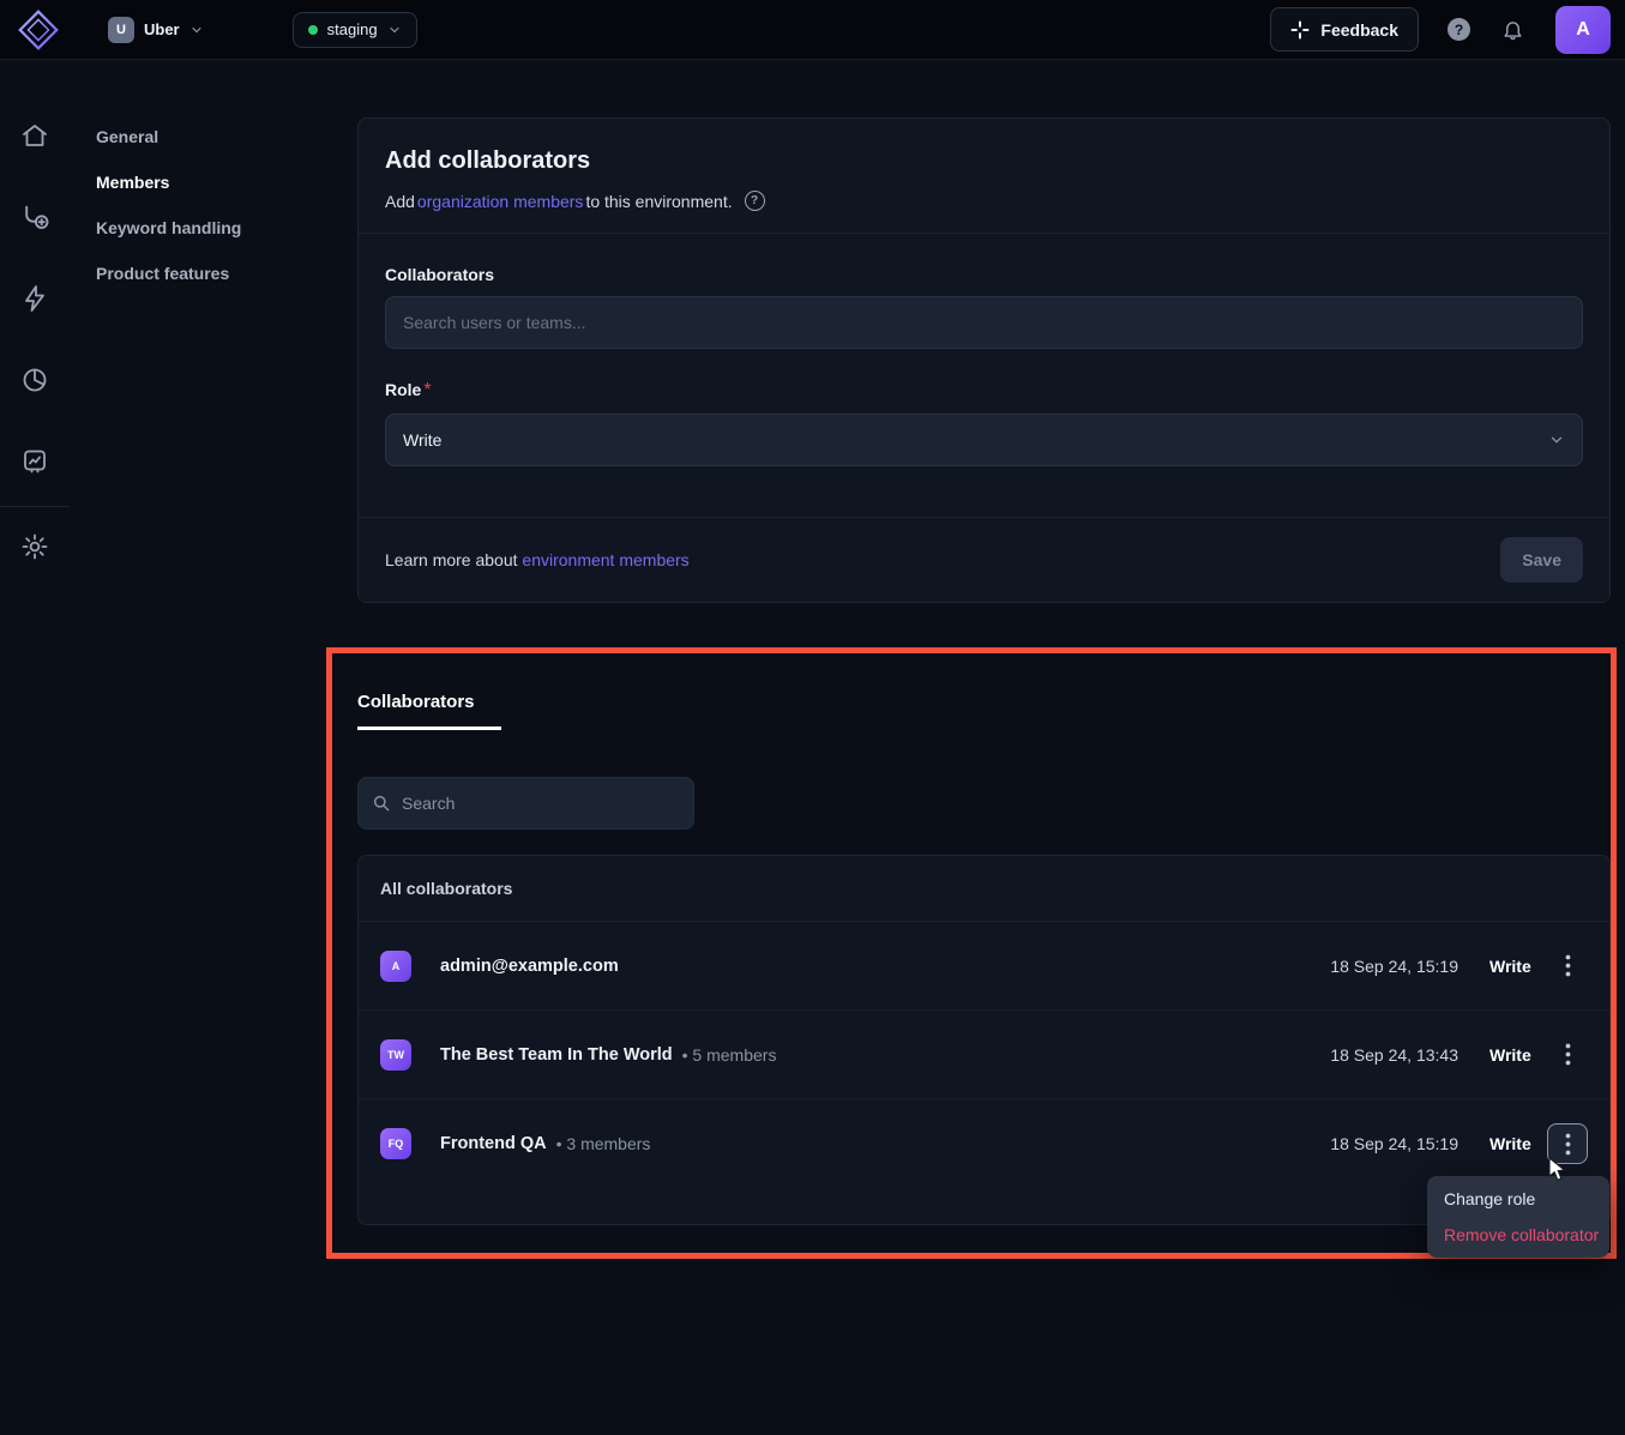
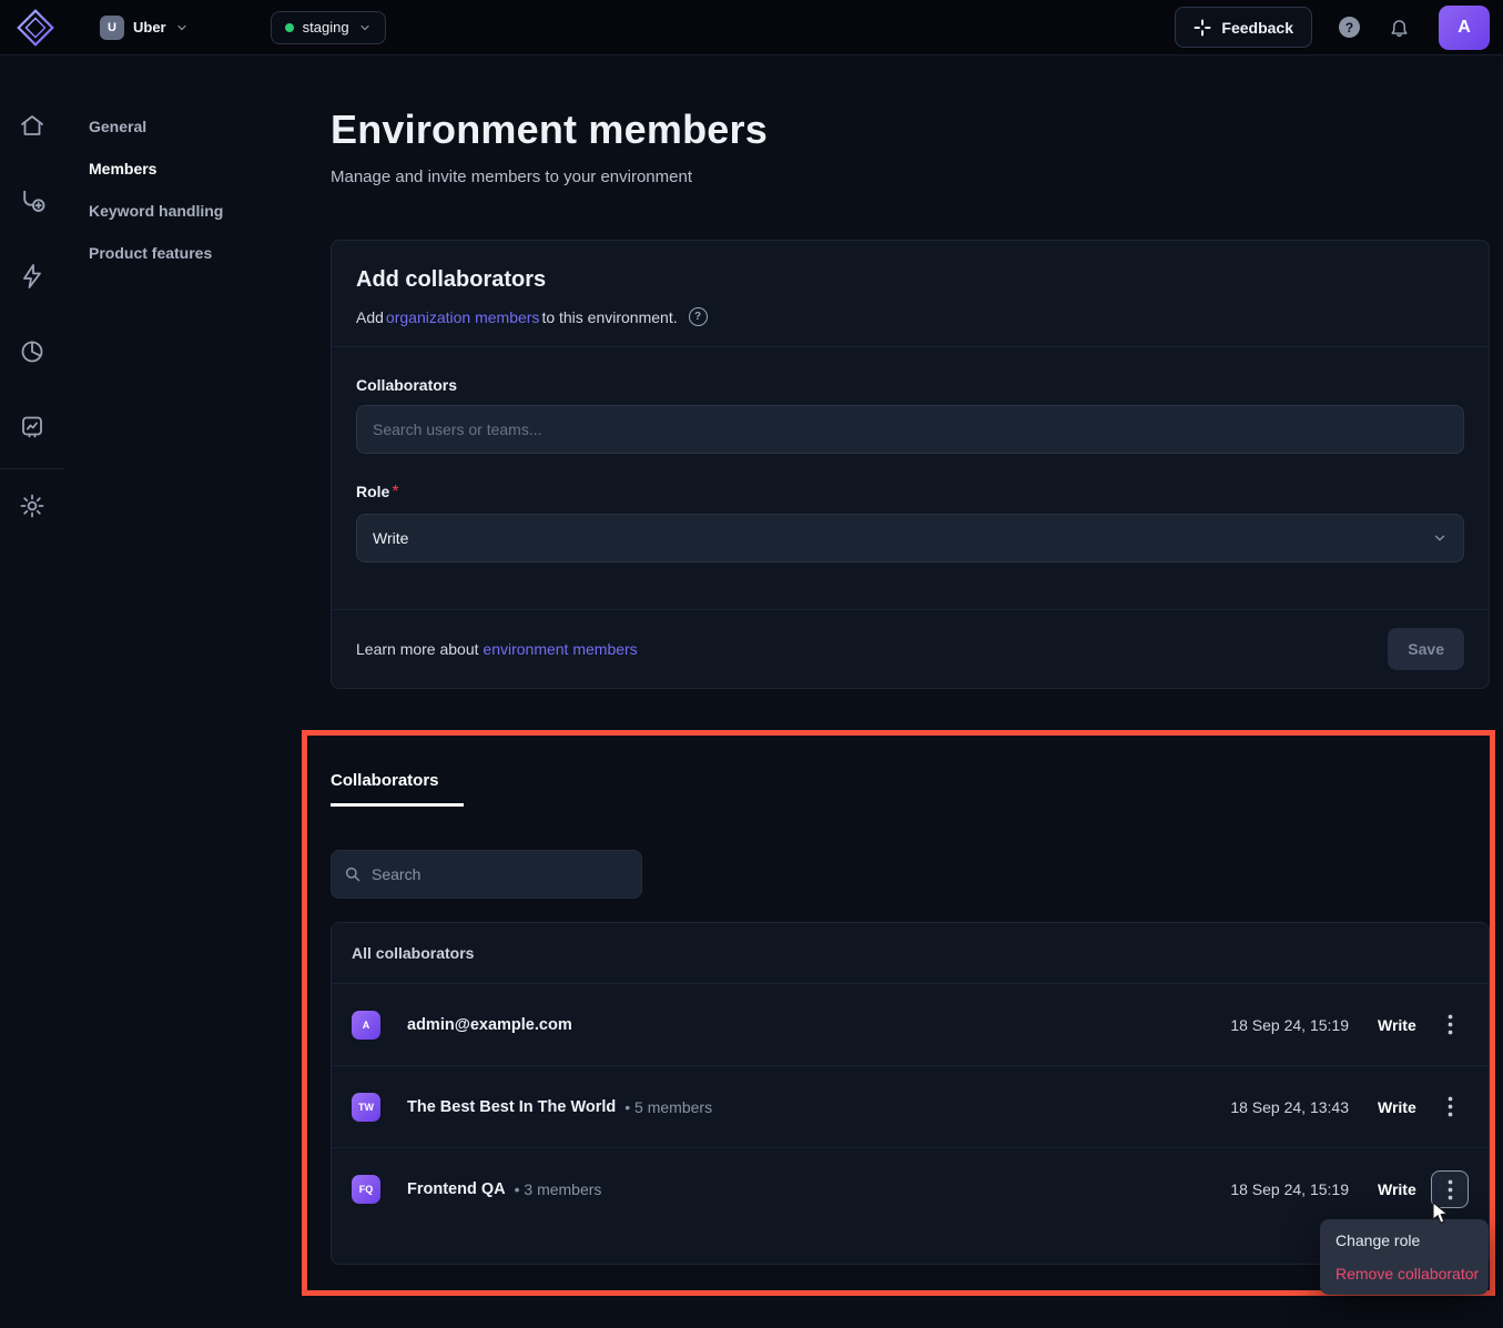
  U
  Uber
  staging
  Feedback
  ?
  A
  General
  Members
  Keyword handling
  Product features
+ Environment members
+ Manage and invite members to your environment
  Add collaborators
  Add
  organization members
  to this environment.
  ?
  Collaborators
  Search users or teams...
  Role *
  Write
  Learn more about environment members
  Save
  Collaborators
  Search
  All collaborators
  A
  admin@example.com
  18 Sep 24, 15:19
  Write
  TW
- The Best Team In The World
+ The Best Best In The World
  • 5 members
  18 Sep 24, 13:43
  Write
  FQ
  Frontend QA
  • 3 members
  18 Sep 24, 15:19
  Write
  Change role
  Remove collaborator
